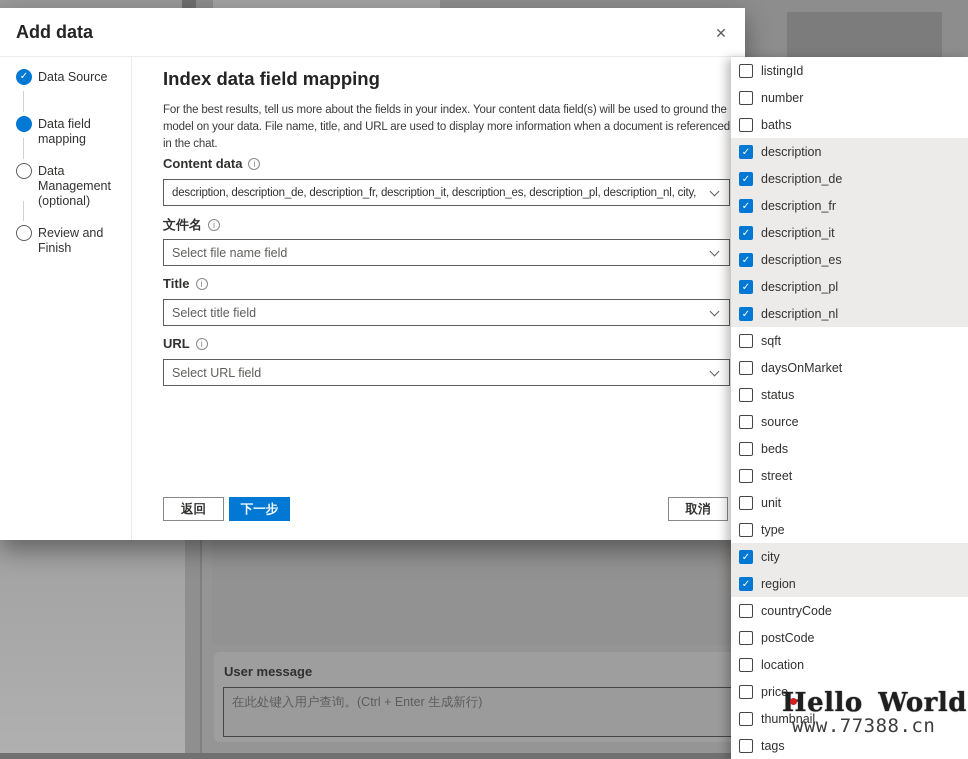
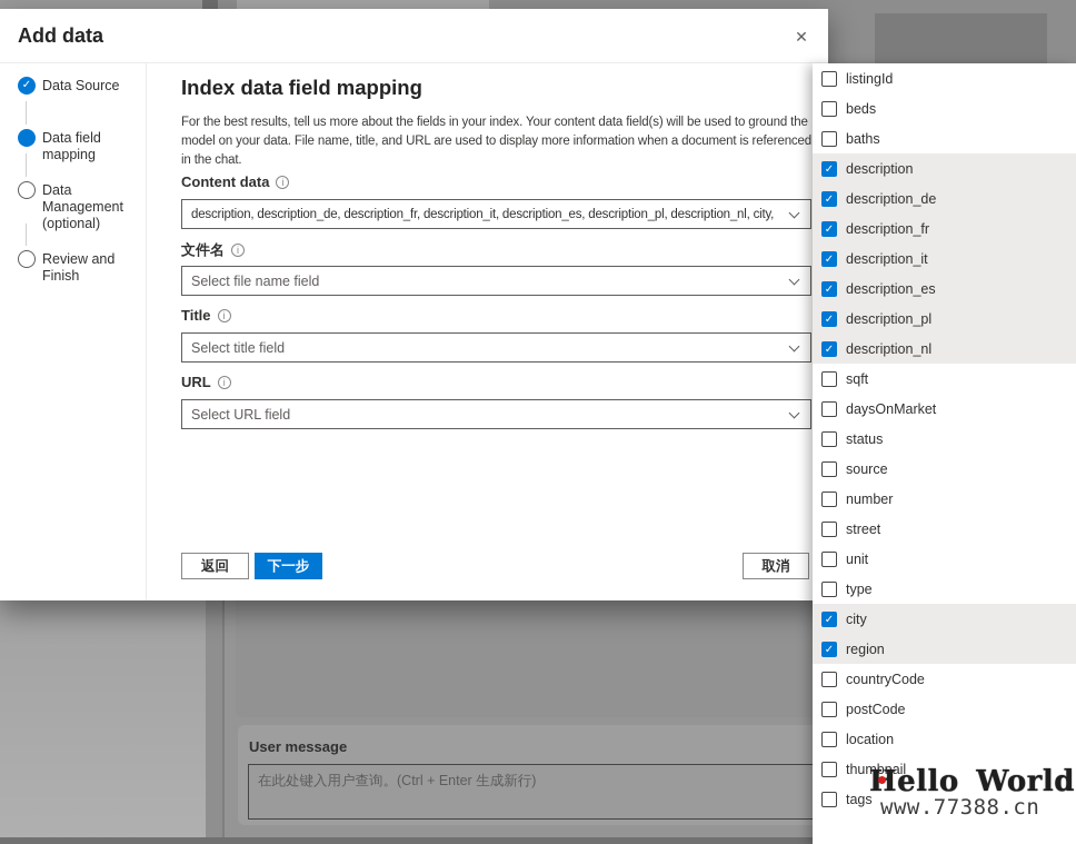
  User message
  在此处键入用户查询。(Ctrl + Enter 生成新行)
  Add data
  ✕
  ✓
  Data Source
  Data field mapping
  Data Management (optional)
  Review and Finish
  Index data field mapping
  For the best results, tell us more about the fields in your index. Your content data field(s) will be used to ground the model on your data. File name, title, and URL are used to display more information when a document is referenced in the chat.
  Content data
  i
  description, description_de, description_fr, description_it, description_es, description_pl, description_nl, city,
  文件名
  i
  Select file name field
  Title
  i
  Select title field
  URL
  i
  Select URL field
  返回
  下一步
  取消
  listingId
- number
+ beds
  baths
  ✓
  description
  ✓
  description_de
  ✓
  description_fr
  ✓
  description_it
  ✓
  description_es
  ✓
  description_pl
  ✓
  description_nl
  sqft
  daysOnMarket
  status
  source
- beds
+ number
  street
  unit
  type
  ✓
  city
  ✓
  region
  countryCode
  postCode
  location
- price
  thumbnail
  tags
  ello World
  www.77388.cn
